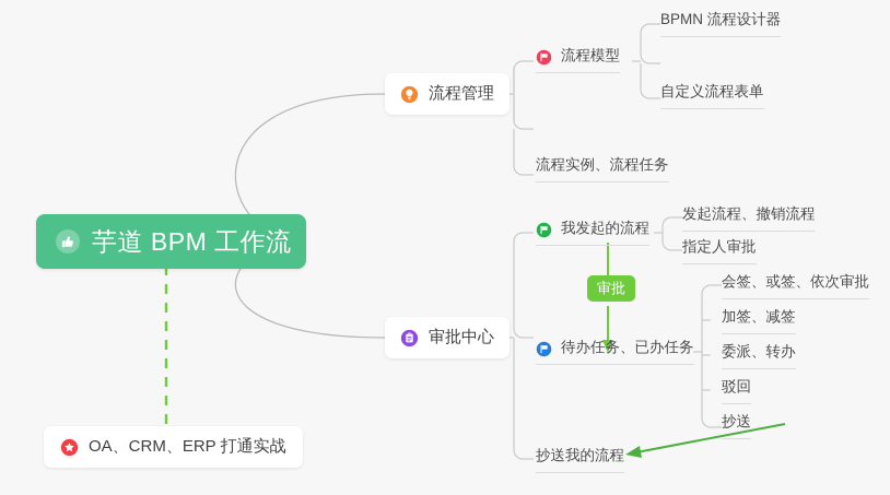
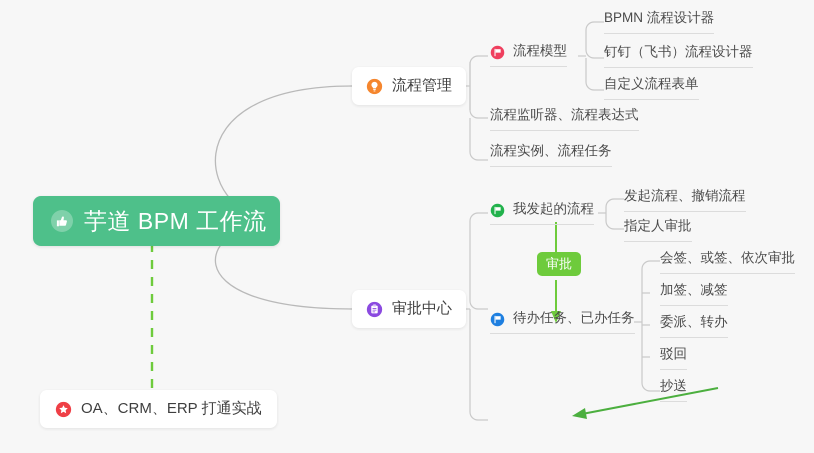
  芋道 BPM 工作流
  流程管理
  审批中心
  OA、CRM、ERP 打通实战
  流程模型
+ 流程监听器、流程表达式
  流程实例、流程任务
  BPMN 流程设计器
+ 钉钉（飞书）流程设计器
  自定义流程表单
  我发起的流程
  待办任务、已办任务
- 抄送我的流程
  发起流程、撤销流程
  指定人审批
  会签、或签、依次审批
  加签、减签
  委派、转办
  驳回
  抄送
  审批
